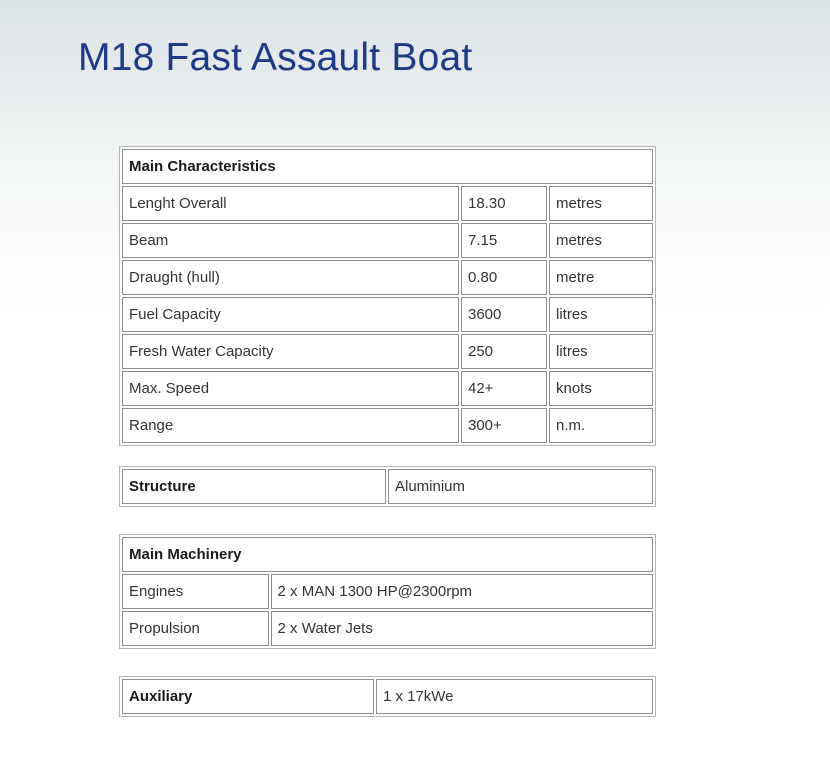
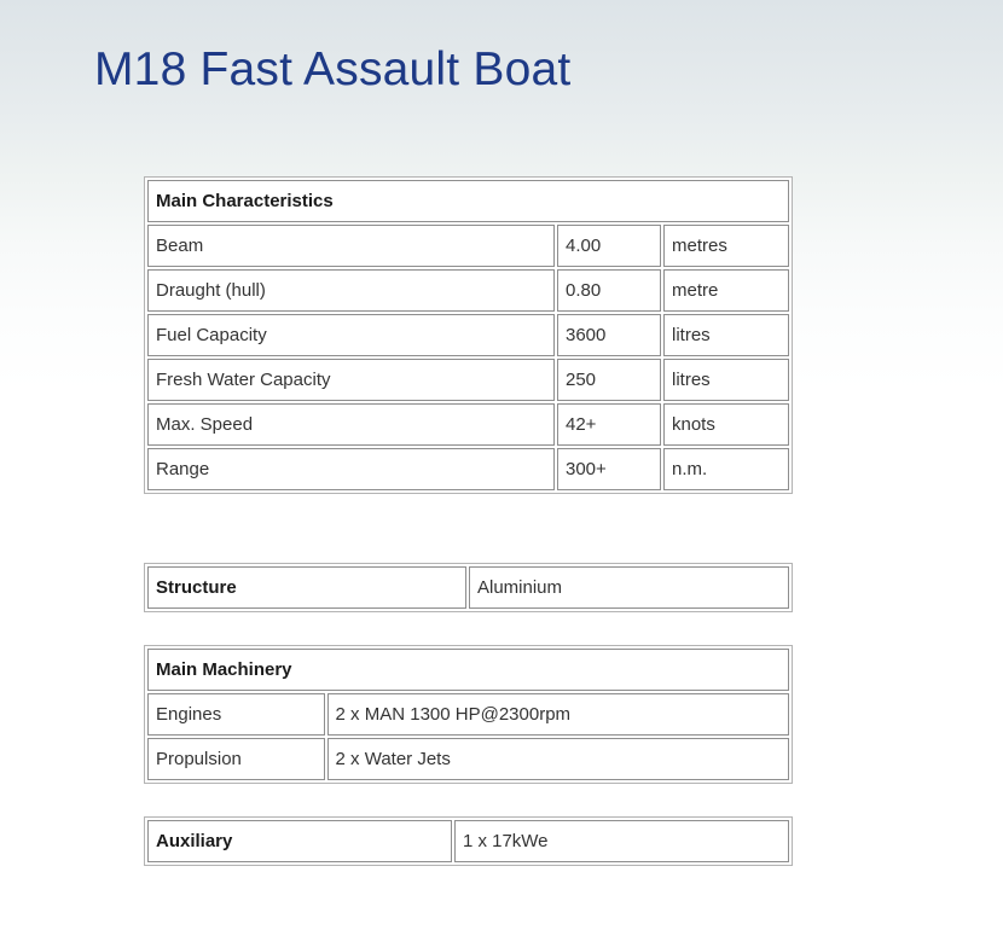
  M18 Fast Assault Boat
  Main Characteristics
- Lenght Overall	18.30	metres
- Beam	7.15	metres
+ Beam	4.00	metres
  Draught (hull)	0.80	metre
  Fuel Capacity	3600	litres
  Fresh Water Capacity	250	litres
  Max. Speed	42+	knots
  Range	300+	n.m.
  Structure	Aluminium
  Main Machinery
  Engines	2 x MAN 1300 HP@2300rpm
  Propulsion	2 x Water Jets
  Auxiliary	1 x 17kWe
